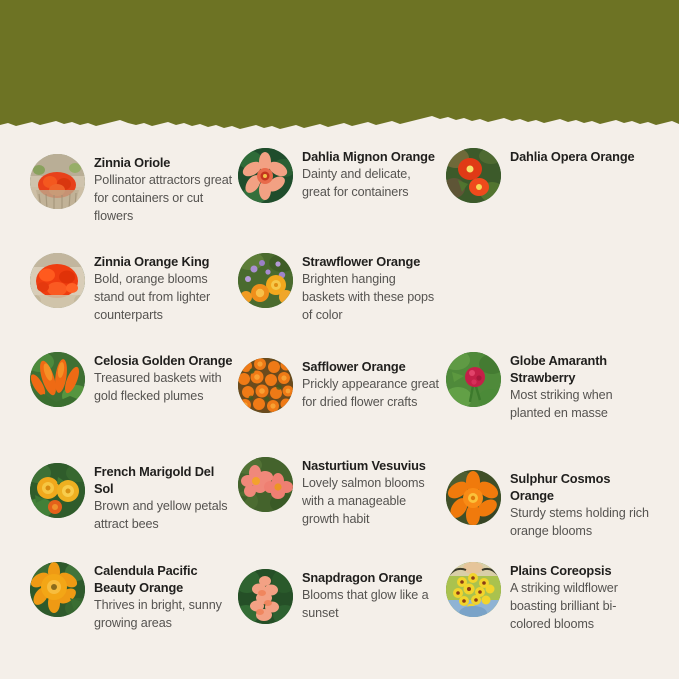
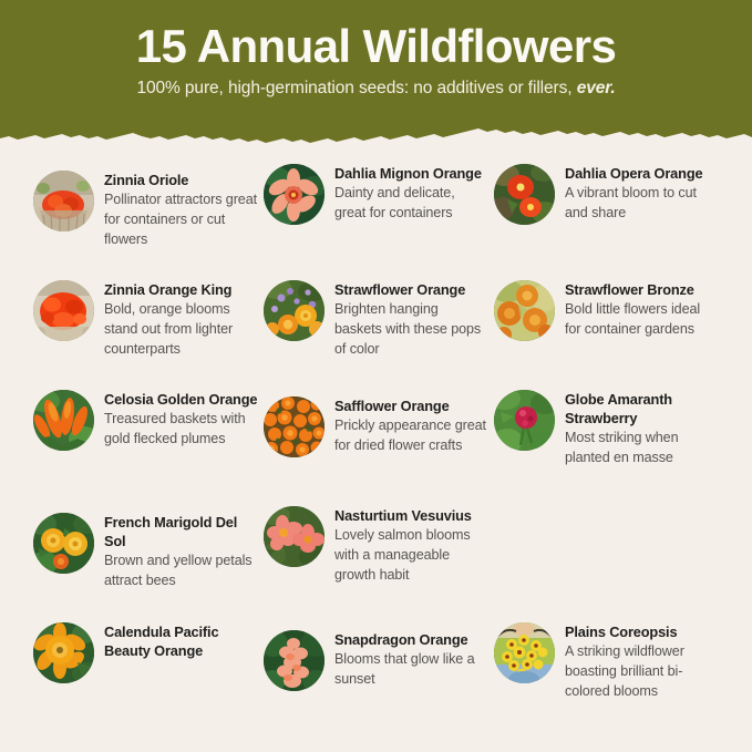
+ 15 Annual Wildflowers
+ 100% pure, high-germination seeds: no additives or fillers, ever.
  Zinnia Oriole
  Pollinator attractors great for containers or cut flowers
  Dahlia Mignon Orange
  Dainty and delicate, great for containers
  Dahlia Opera Orange
+ A vibrant bloom to cut and share
  Zinnia Orange King
  Bold, orange blooms stand out from lighter counterparts
  Strawflower Orange
  Brighten hanging baskets with these pops of color
+ Strawflower Bronze
+ Bold little flowers ideal for container gardens
  Celosia Golden Orange
  Treasured baskets with gold flecked plumes
  Safflower Orange
  Prickly appearance great for dried flower crafts
  Globe Amaranth Strawberry
  Most striking when planted en masse
  French Marigold Del Sol
  Brown and yellow petals attract bees
  Nasturtium Vesuvius
  Lovely salmon blooms with a manageable growth habit
- Sulphur Cosmos Orange
- Sturdy stems holding rich orange blooms
  Calendula Pacific Beauty Orange
- Thrives in bright, sunny growing areas
  Snapdragon Orange
  Blooms that glow like a sunset
  Plains Coreopsis
  A striking wildflower boasting brilliant bi-colored blooms
